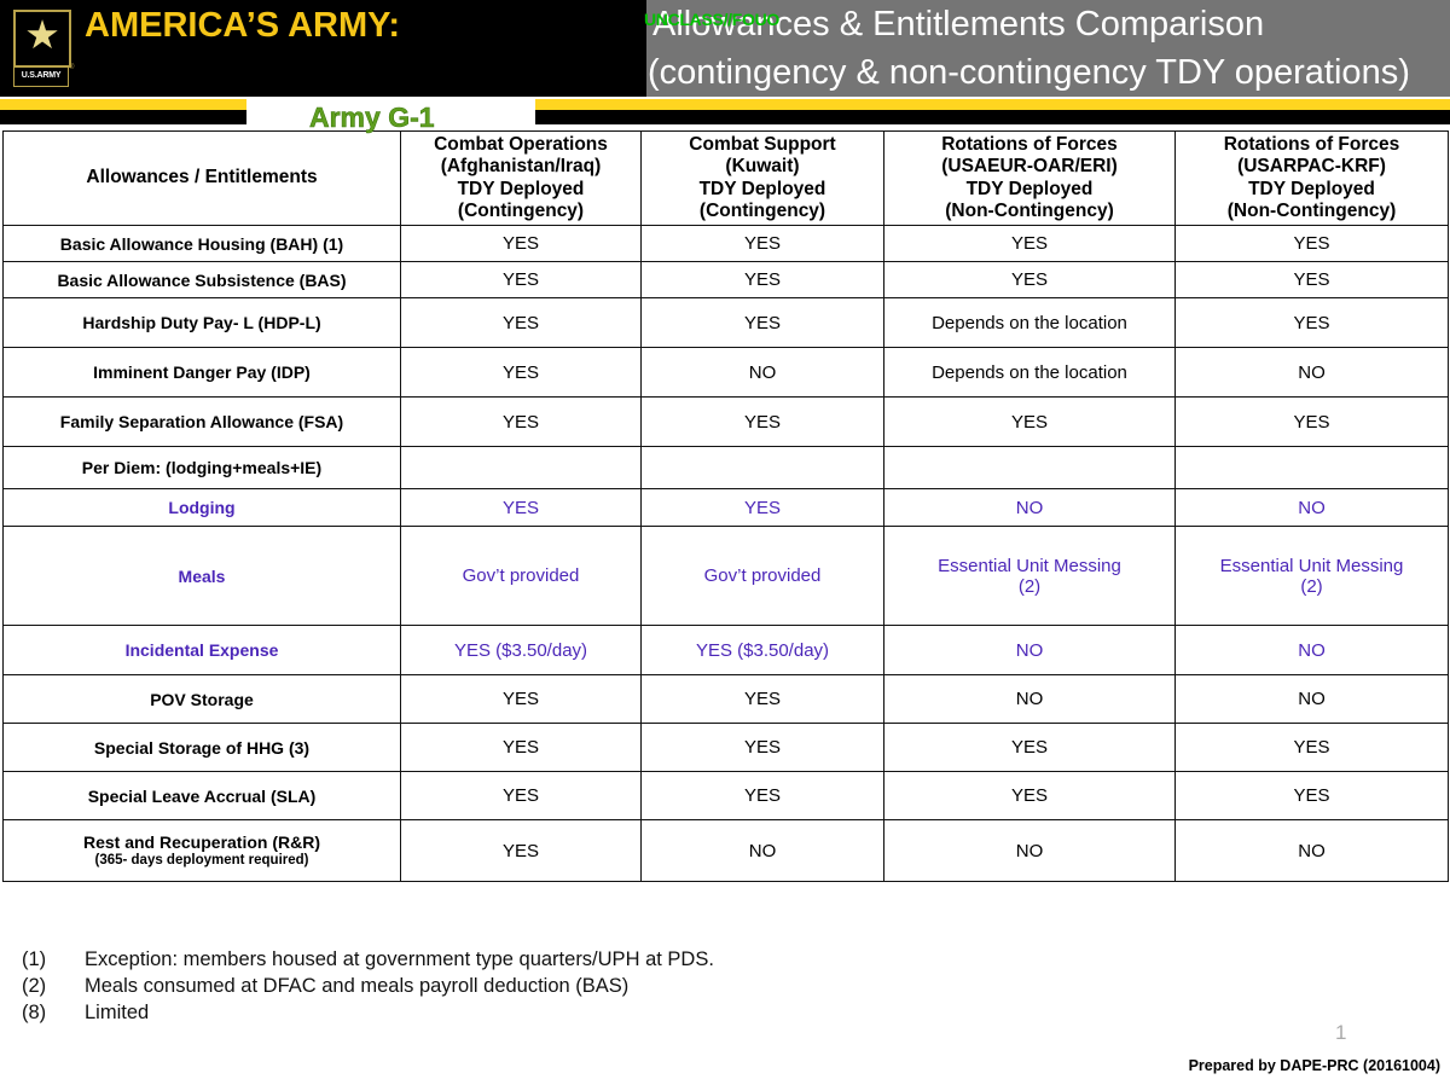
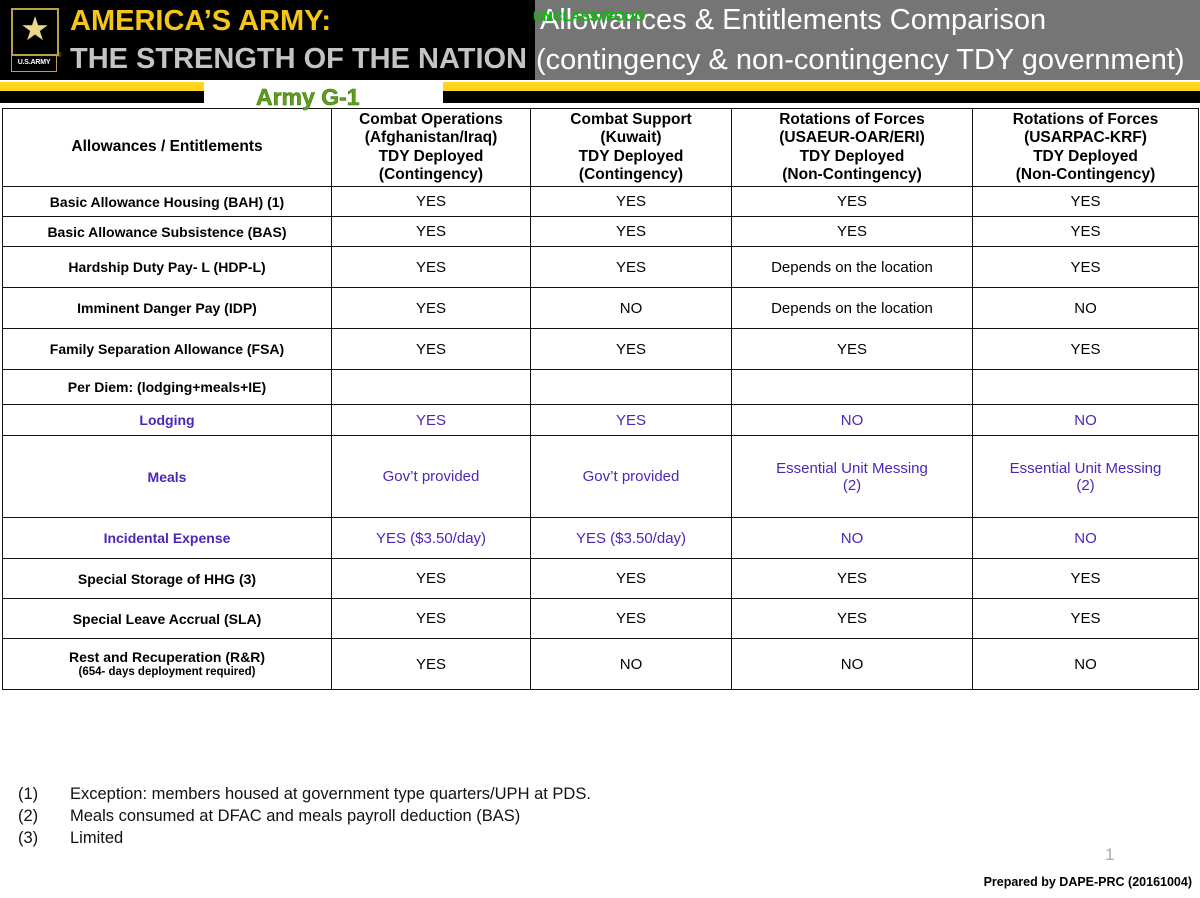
  ★
  AMERICA’S ARMY:
+ THE STRENGTH OF THE NATION
  UNCLASS//FOUO
  Allowances & Entitlements Comparison
- (contingency & non-contingency TDY operations)
+ (contingency & non-contingency TDY government)
  Army G-1
  Allowances / Entitlements	Combat Operations (Afghanistan/Iraq) TDY Deployed (Contingency)	Combat Support (Kuwait) TDY Deployed (Contingency)	Rotations of Forces (USAEUR-OAR/ERI) TDY Deployed (Non-Contingency)	Rotations of Forces (USARPAC-KRF) TDY Deployed (Non-Contingency)
  Basic Allowance Housing (BAH) (1)	YES	YES	YES	YES
  Basic Allowance Subsistence (BAS)	YES	YES	YES	YES
  Hardship Duty Pay- L (HDP-L)	YES	YES	Depends on the location	YES
  Imminent Danger Pay (IDP)	YES	NO	Depends on the location	NO
  Family Separation Allowance (FSA)	YES	YES	YES	YES
  Per Diem: (lodging+meals+IE)
  Lodging	YES	YES	NO	NO
  Meals	Gov’t provided	Gov’t provided	Essential Unit Messing (2)	Essential Unit Messing (2)
  Incidental Expense	YES ($3.50/day)	YES ($3.50/day)	NO	NO
- POV Storage	YES	YES	NO	NO
  Special Storage of HHG (3)	YES	YES	YES	YES
  Special Leave Accrual (SLA)	YES	YES	YES	YES
- Rest and Recuperation (R&R) (365- days deployment required)	YES	NO	NO	NO
+ Rest and Recuperation (R&R) (654- days deployment required)	YES	NO	NO	NO
  (1)
  Exception: members housed at government type quarters/UPH at PDS.
  (2)
  Meals consumed at DFAC and meals payroll deduction (BAS)
- (8)
+ (3)
  Limited
  1
  Prepared by DAPE-PRC (20161004)
